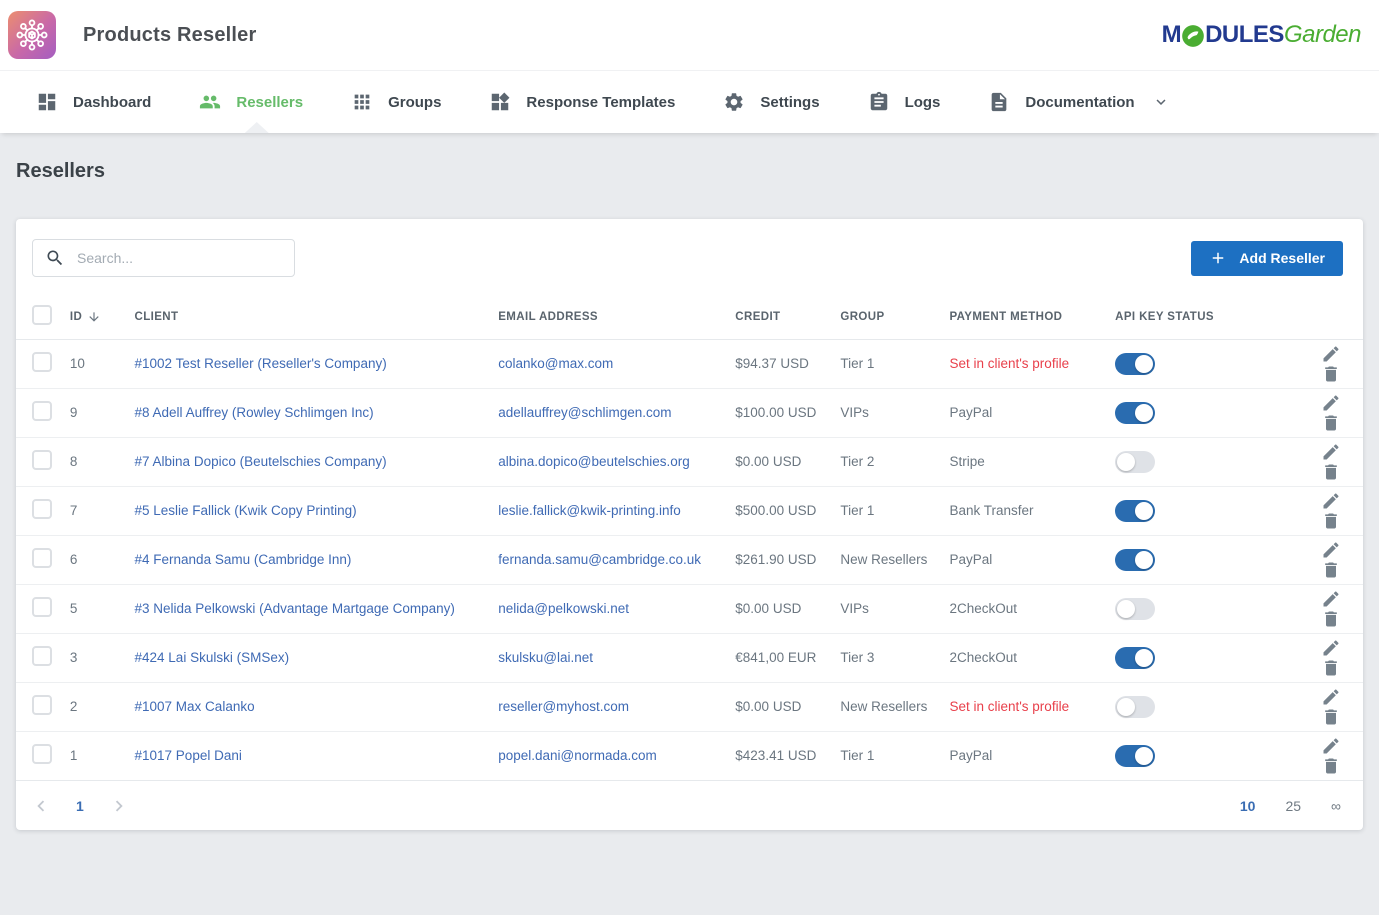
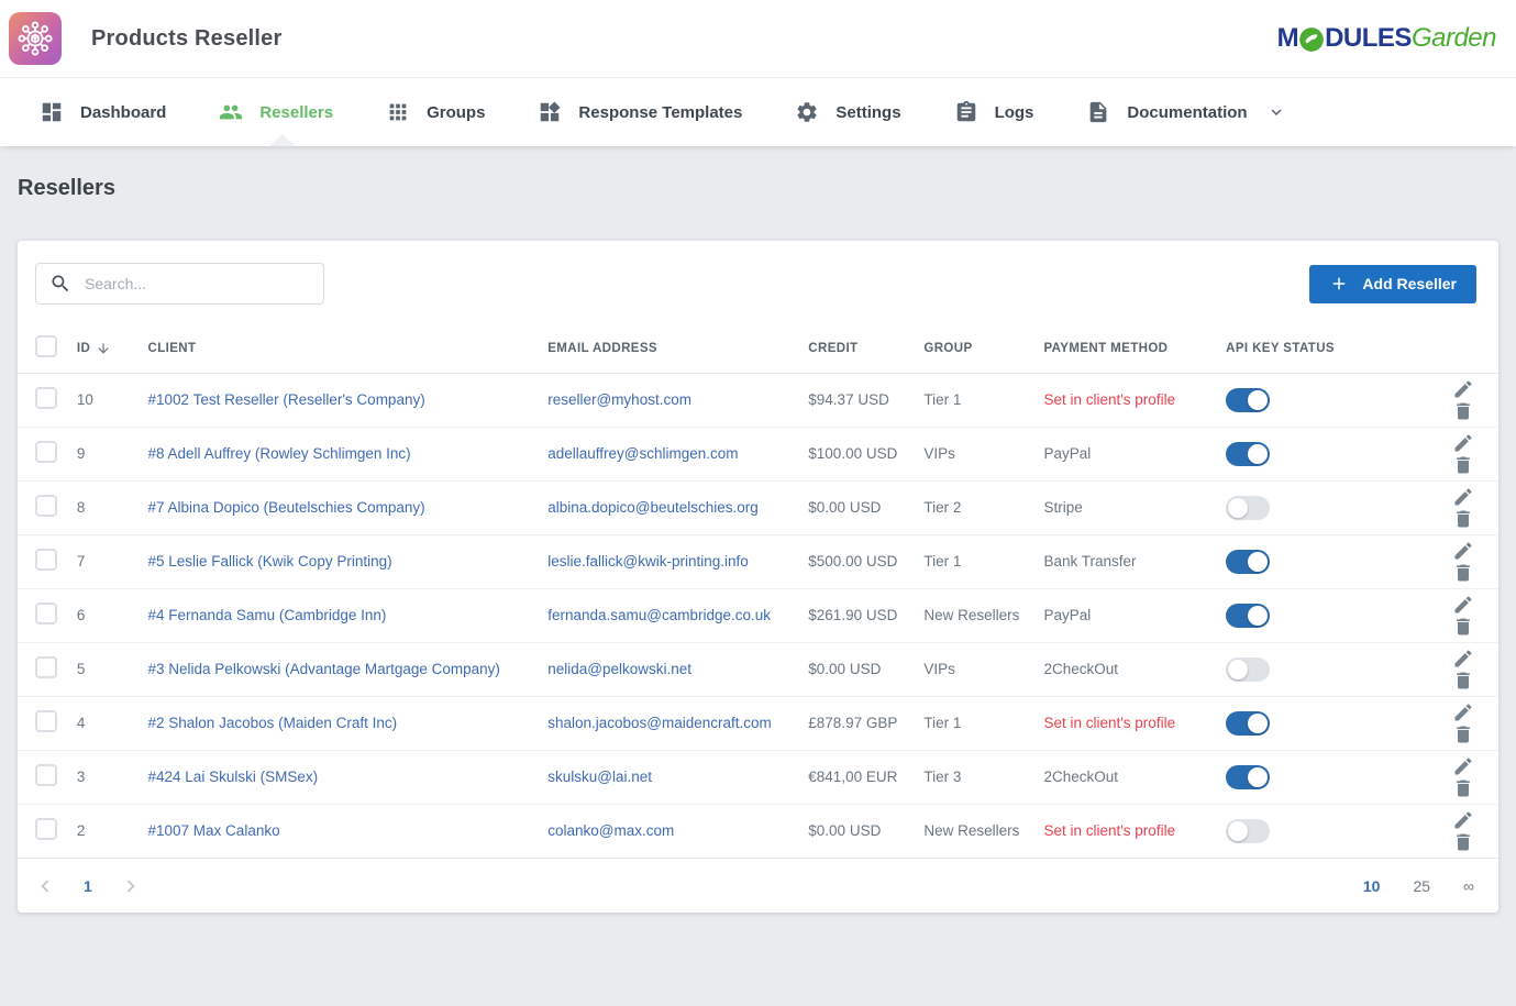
  Products Reseller
  M
  DULES
  Garden
  Dashboard
  Resellers
  Groups
  Response Templates
  Settings
  Logs
  Documentation
  Resellers
  Search...
  Add Reseller
  	ID	CLIENT	EMAIL ADDRESS	CREDIT	GROUP	PAYMENT METHOD	API KEY STATUS
- 	10	#1002 Test Reseller (Reseller's Company)	colanko@max.com	$94.37 USD	Tier 1	Set in client's profile
+ 	10	#1002 Test Reseller (Reseller's Company)	reseller@myhost.com	$94.37 USD	Tier 1	Set in client's profile
  	9	#8 Adell Auffrey (Rowley Schlimgen Inc)	adellauffrey@schlimgen.com	$100.00 USD	VIPs	PayPal
  	8	#7 Albina Dopico (Beutelschies Company)	albina.dopico@beutelschies.org	$0.00 USD	Tier 2	Stripe
  	7	#5 Leslie Fallick (Kwik Copy Printing)	leslie.fallick@kwik-printing.info	$500.00 USD	Tier 1	Bank Transfer
  	6	#4 Fernanda Samu (Cambridge Inn)	fernanda.samu@cambridge.co.uk	$261.90 USD	New Resellers	PayPal
  	5	#3 Nelida Pelkowski (Advantage Martgage Company)	nelida@pelkowski.net	$0.00 USD	VIPs	2CheckOut
+ 	4	#2 Shalon Jacobos (Maiden Craft Inc)	shalon.jacobos@maidencraft.com	£878.97 GBP	Tier 1	Set in client's profile
  	3	#424 Lai Skulski (SMSex)	skulsku@lai.net	€841,00 EUR	Tier 3	2CheckOut
- 	2	#1007 Max Calanko	reseller@myhost.com	$0.00 USD	New Resellers	Set in client's profile
+ 	2	#1007 Max Calanko	colanko@max.com	$0.00 USD	New Resellers	Set in client's profile
- 	1	#1017 Popel Dani	popel.dani@normada.com	$423.41 USD	Tier 1	PayPal
  1
  10
  25
  ∞
